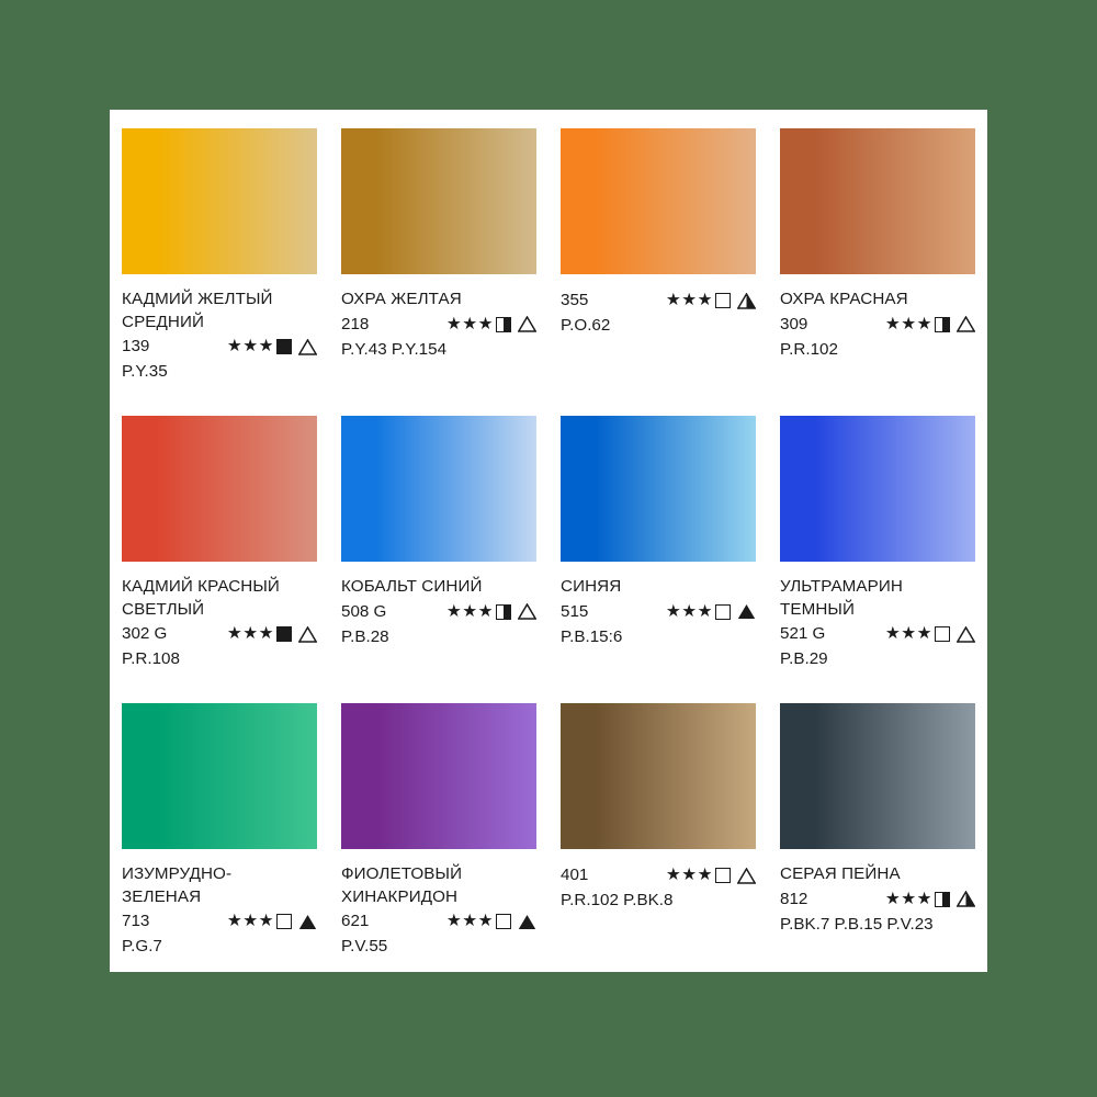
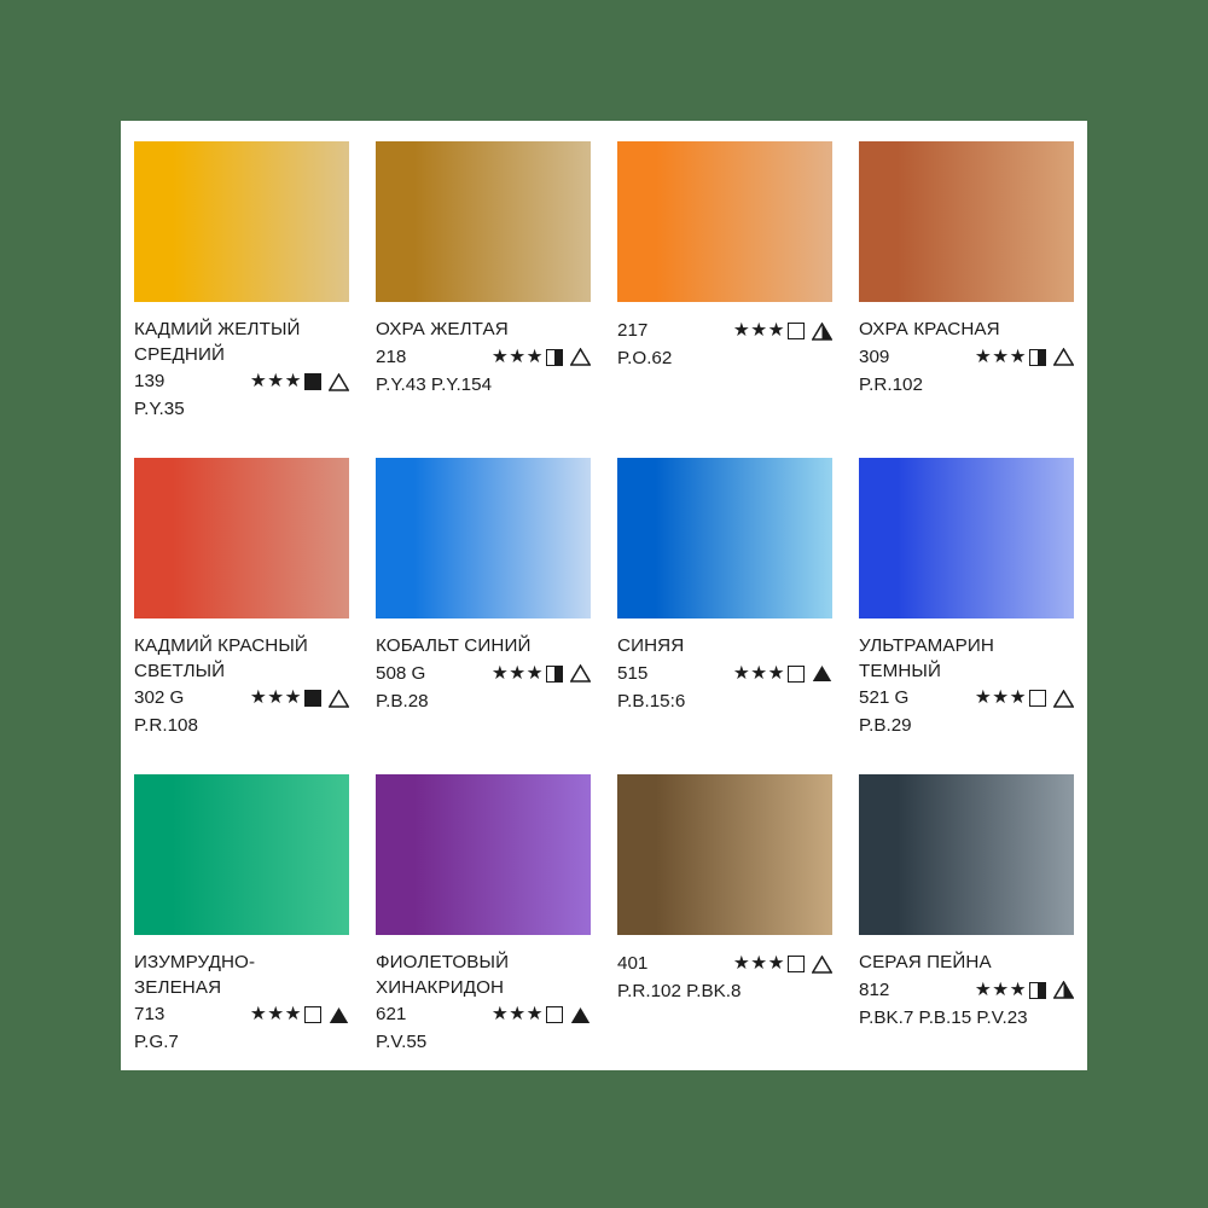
  КАДМИЙ ЖЕЛТЫЙ
  СРЕДНИЙ
  139
  ★★★
  P.Y.35
  ОХРА ЖЕЛТАЯ
  218
  ★★★
  P.Y.43 P.Y.154
- 355
+ 217
  ★★★
  P.O.62
  ОХРА КРАСНАЯ
  309
  ★★★
  P.R.102
  КАДМИЙ КРАСНЫЙ
  СВЕТЛЫЙ
  302 G
  ★★★
  P.R.108
  КОБАЛЬТ СИНИЙ
  508 G
  ★★★
  P.B.28
  СИНЯЯ
  515
  ★★★
  P.B.15:6
  УЛЬТРАМАРИН
  ТЕМНЫЙ
  521 G
  ★★★
  P.B.29
  ИЗУМРУДНО-
  ЗЕЛЕНАЯ
  713
  ★★★
  P.G.7
  ФИОЛЕТОВЫЙ
  ХИНАКРИДОН
  621
  ★★★
  P.V.55
  401
  ★★★
  P.R.102 P.BK.8
  СЕРАЯ ПЕЙНА
  812
  ★★★
  P.BK.7 P.B.15 P.V.23
